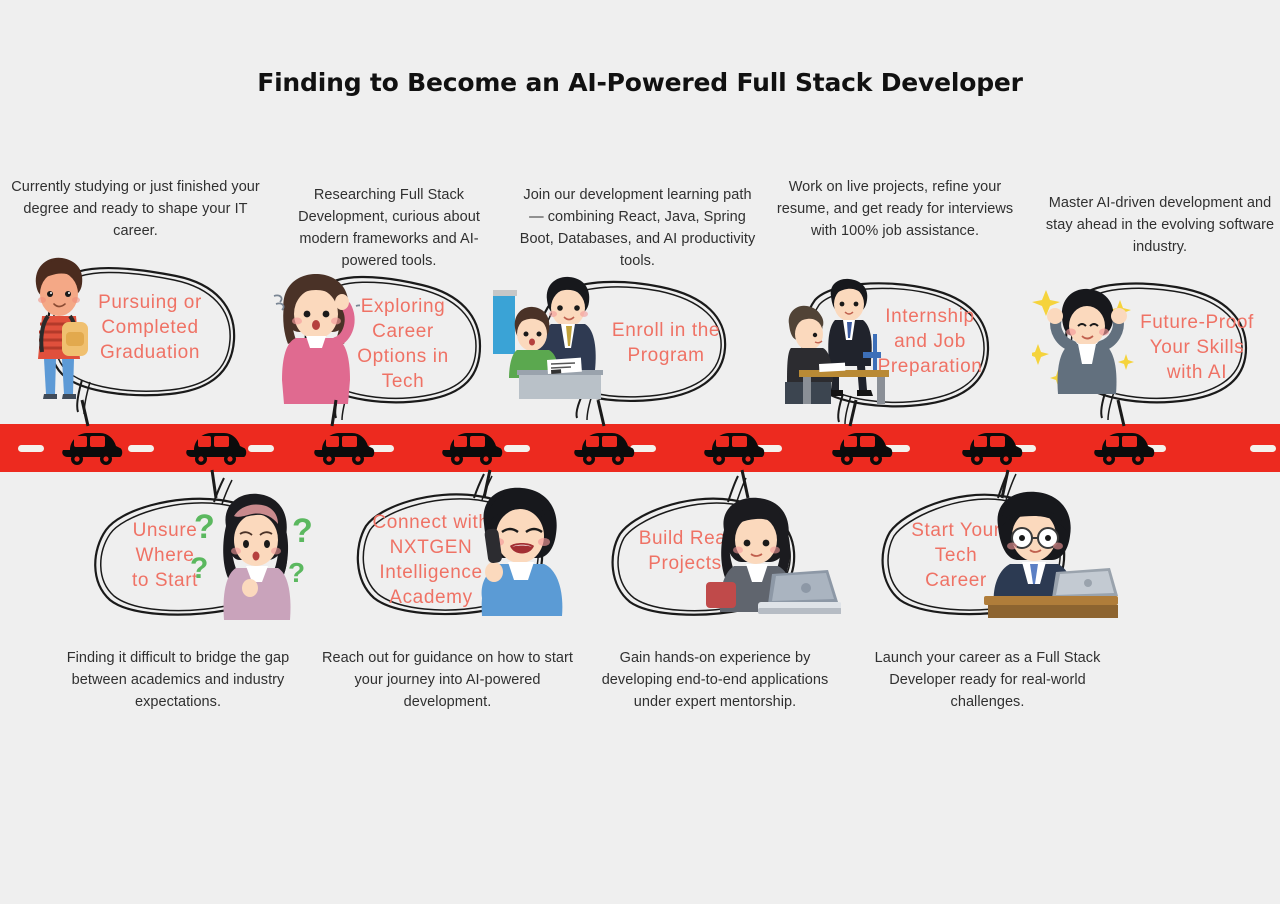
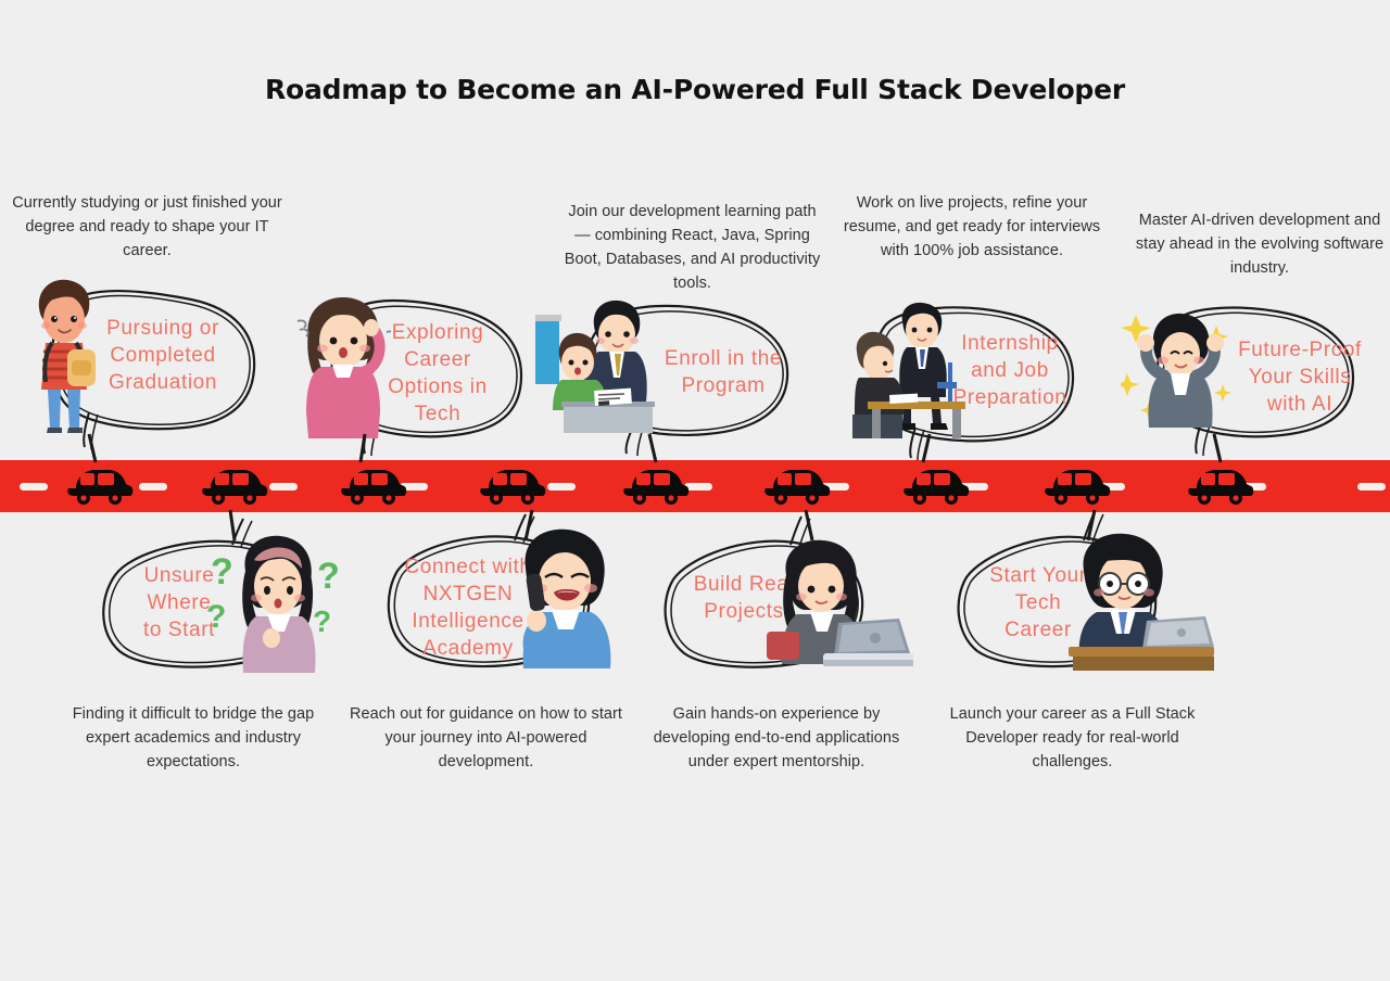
- Finding to Become an AI-Powered Full Stack Developer
+ Roadmap to Become an AI-Powered Full Stack Developer
  Currently studying or just finished your degree and ready to shape your IT career.
- Researching Full Stack Development, curious about modern frameworks and AI-powered tools.
  Join our development learning path — combining React, Java, Spring Boot, Databases, and AI productivity tools.
  Work on live projects, refine your resume, and get ready for interviews with 100% job assistance.
  Master AI-driven development and stay ahead in the evolving software industry.
  Pursuing or
  Completed
  Graduation
  Exploring
  Career
  Options in
  Tech
  Enroll in the
  Program
  Internship
  and Job
  Preparation
  Future-Proof
  Your Skills
  with AI
  Unsure
  Where
  to Start
  ?
  ?
  ?
  ?
  Connect wit
  NXTGEN
  Intelligence
  Academy
  Build Rea
  Projects
  Start Your
  Tech
  Career
- Finding it difficult to bridge the gap between academics and industry expectations.
+ Finding it difficult to bridge the gap expert academics and industry expectations.
  Reach out for guidance on how to start your journey into AI-powered development.
  Gain hands-on experience by developing end-to-end applications under expert mentorship.
  Launch your career as a Full Stack Developer ready for real-world challenges.
